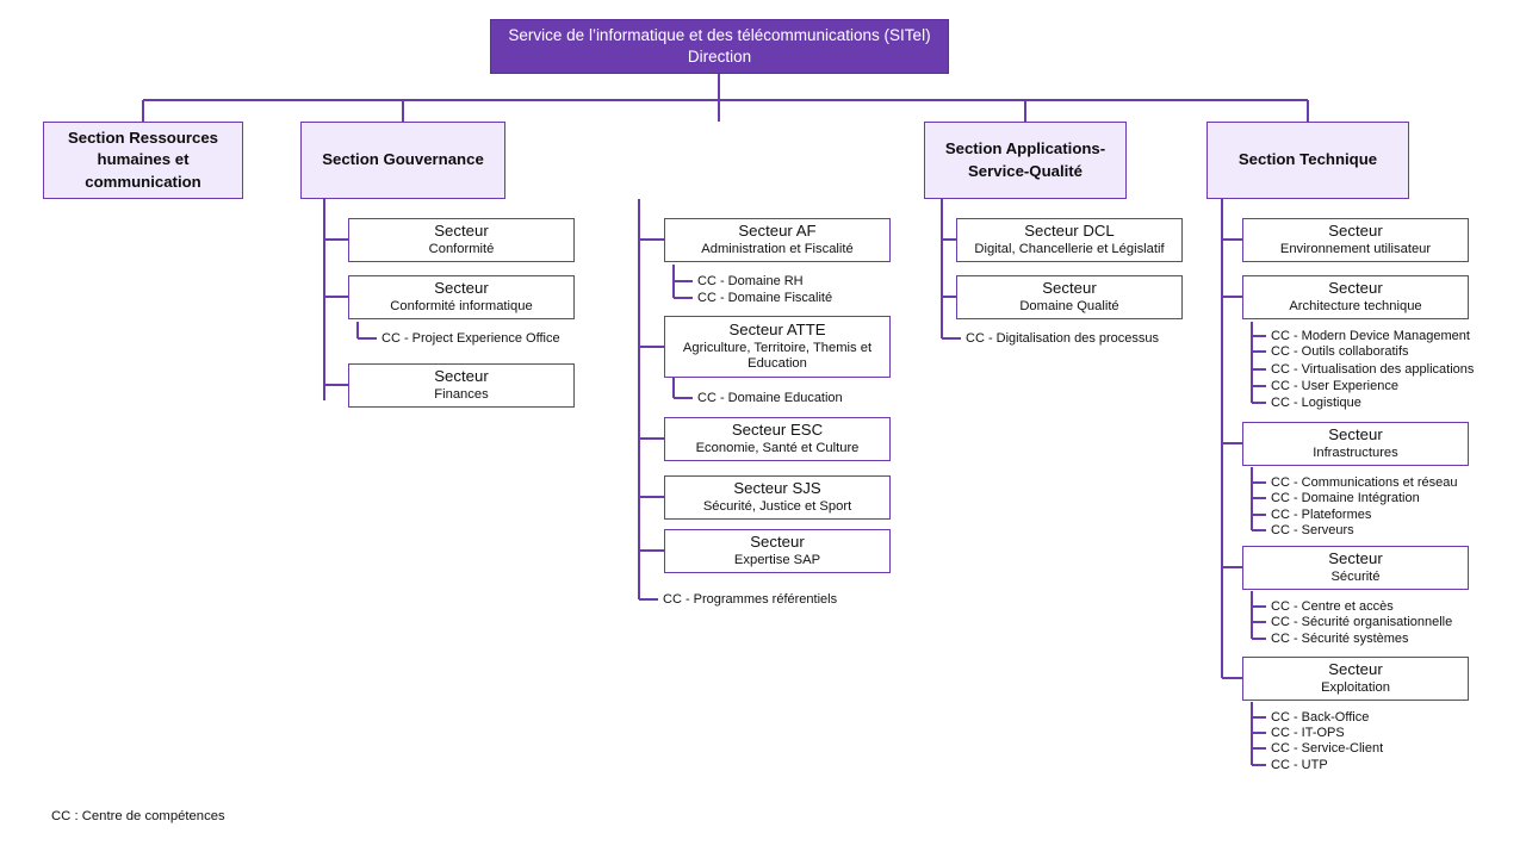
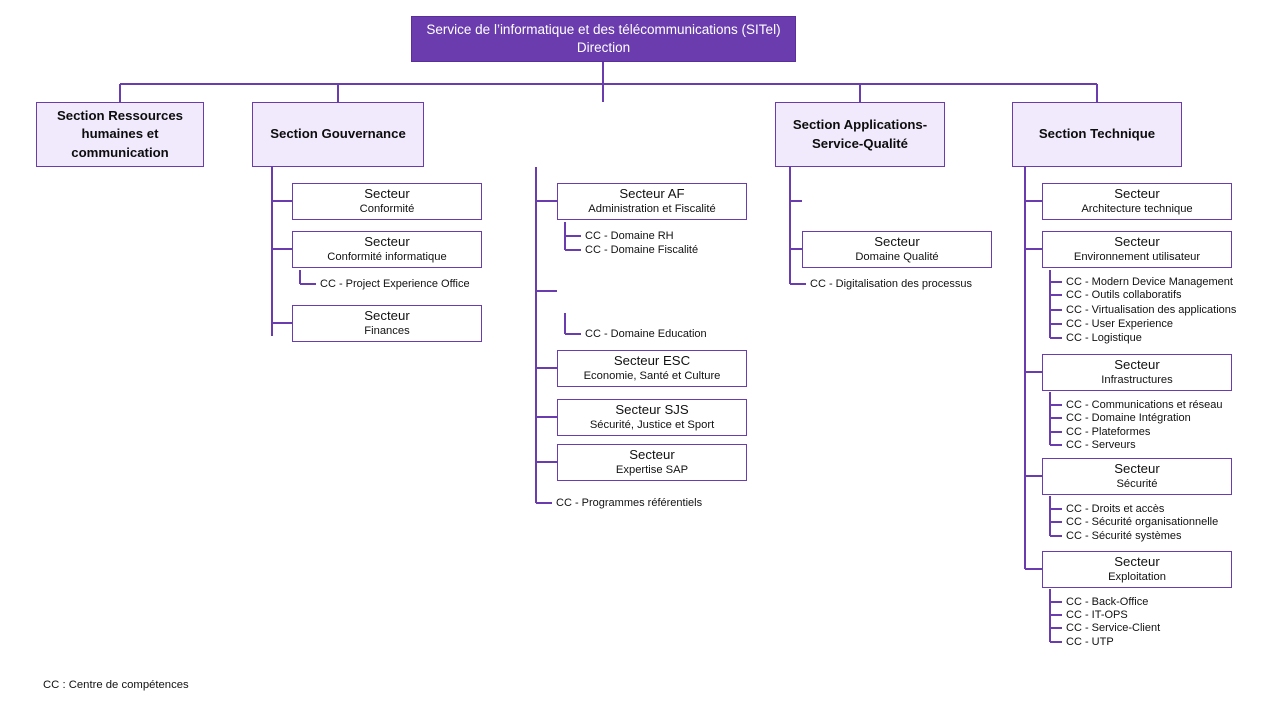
  Service de l’informatique et des télécommunications (SITel)
  Direction
  Section Ressources
  humaines et
  communication
  Section Gouvernance
  Section Applications-
  Service-Qualité
  Section Technique
  Secteur
  Conformité
  Secteur
  Conformité informatique
  CC - Project Experience Office
  Secteur
  Finances
  Secteur AF
  Administration et Fiscalité
  CC - Domaine RH
  CC - Domaine Fiscalité
- Secteur ATTE
- Agriculture, Territoire, Themis et Education
  CC - Domaine Education
  Secteur ESC
  Economie, Santé et Culture
  Secteur SJS
  Sécurité, Justice et Sport
  Secteur
  Expertise SAP
  CC - Programmes référentiels
- Secteur DCL
- Digital, Chancellerie et Législatif
  Secteur
  Domaine Qualité
  CC - Digitalisation des processus
  Secteur
- Environnement utilisateur
+ Architecture technique
  Secteur
- Architecture technique
+ Environnement utilisateur
  CC - Modern Device Management
  CC - Outils collaboratifs
  CC - Virtualisation des applications
  CC - User Experience
  CC - Logistique
  Secteur
  Infrastructures
  CC - Communications et réseau
  CC - Domaine Intégration
  CC - Plateformes
  CC - Serveurs
  Secteur
  Sécurité
- CC - Centre et accès
+ CC - Droits et accès
  CC - Sécurité organisationnelle
  CC - Sécurité systèmes
  Secteur
  Exploitation
  CC - Back-Office
  CC - IT-OPS
  CC - Service-Client
  CC - UTP
  CC : Centre de compétences
